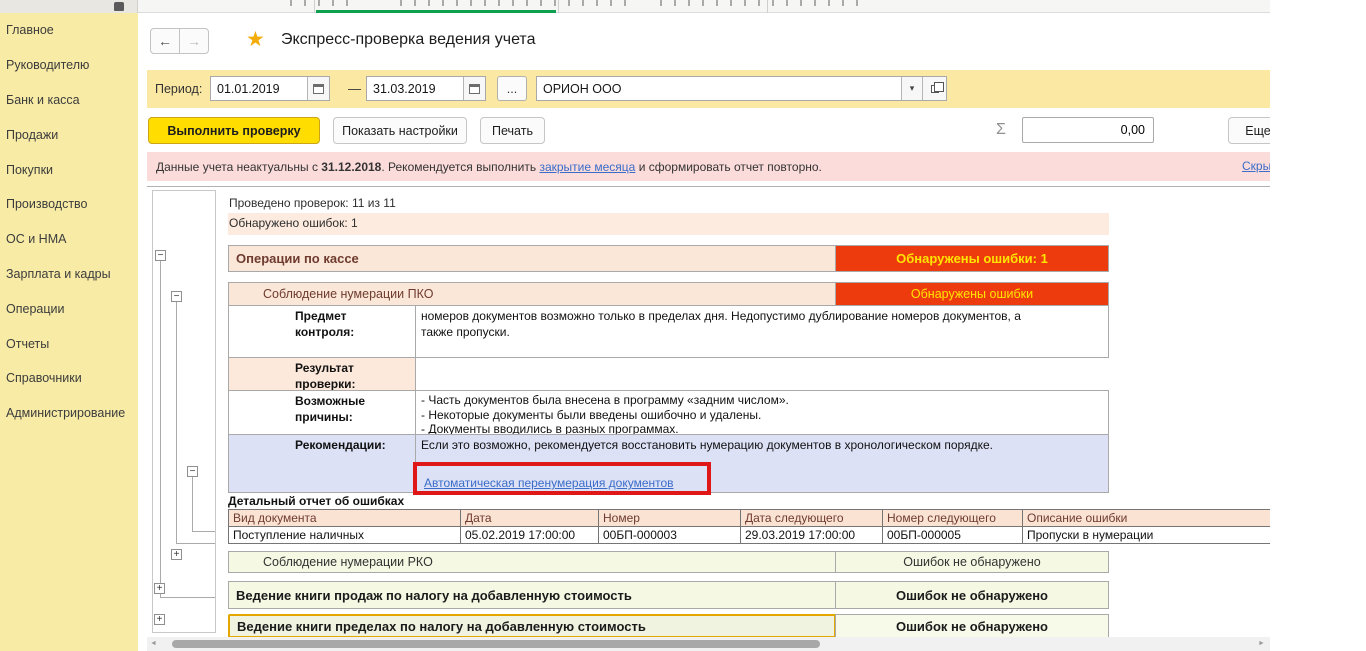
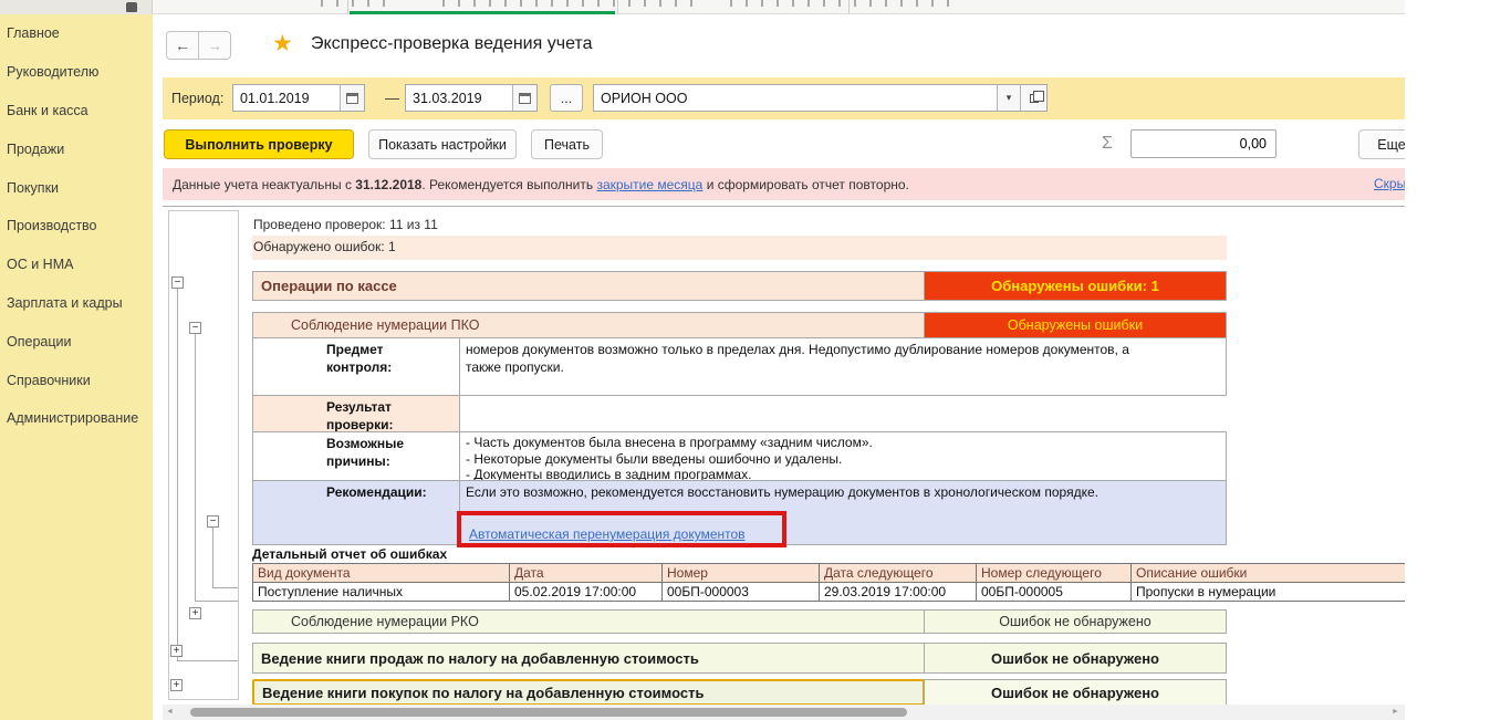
  Главное
  Руководителю
  Банк и касса
  Продажи
  Покупки
  Производство
  ОС и НМА
  Зарплата и кадры
  Операции
- Отчеты
  Справочники
  Администрирование
  ←
  →
  ★
  Экспресс-проверка ведения учета
  Период:
  01.01.2019
  —
  31.03.2019
  ...
  ОРИОН ООО
  ▾
  Выполнить проверку
  Показать настройки
  Печать
  Σ
  0,00
  Еще
  Данные учета неактуальны с 31.12.2018. Рекомендуется выполнить закрытие месяца и сформировать отчет повторно.
  −
  −
  −
  +
  +
  +
  Проведено проверок: 11 из 11
  Обнаружено ошибок: 1
  Операции по кассе
  Обнаружены ошибки: 1
  Соблюдение нумерации ПКО
  Обнаружены ошибки
  Предмет
  контроля:
  номеров документов возможно только в пределах дня. Недопустимо дублирование номеров документов, а
  также пропуски.
  Результат
  проверки:
  Возможные
  причины:
  - Часть документов была внесена в программу «задним числом».
  - Некоторые документы были введены ошибочно и удалены.
- - Документы вводились в разных программах.
+ - Документы вводились в задним программах.
  Рекомендации:
  Если это возможно, рекомендуется восстановить нумерацию документов в хронологическом порядке.
  Автоматическая перенумерация документов
  Детальный отчет об ошибках
  Вид документа
  Дата
  Номер
  Дата следующего
  Номер следующего
  Описание ошибки
  Поступление наличных
  05.02.2019 17:00:00
  00БП-000003
  29.03.2019 17:00:00
  00БП-000005
  Пропуски в нумерации
  Соблюдение нумерации РКО
  Ошибок не обнаружено
  Ведение книги продаж по налогу на добавленную стоимость
  Ошибок не обнаружено
- Ведение книги пределах по налогу на добавленную стоимость
+ Ведение книги покупок по налогу на добавленную стоимость
  Ошибок не обнаружено
